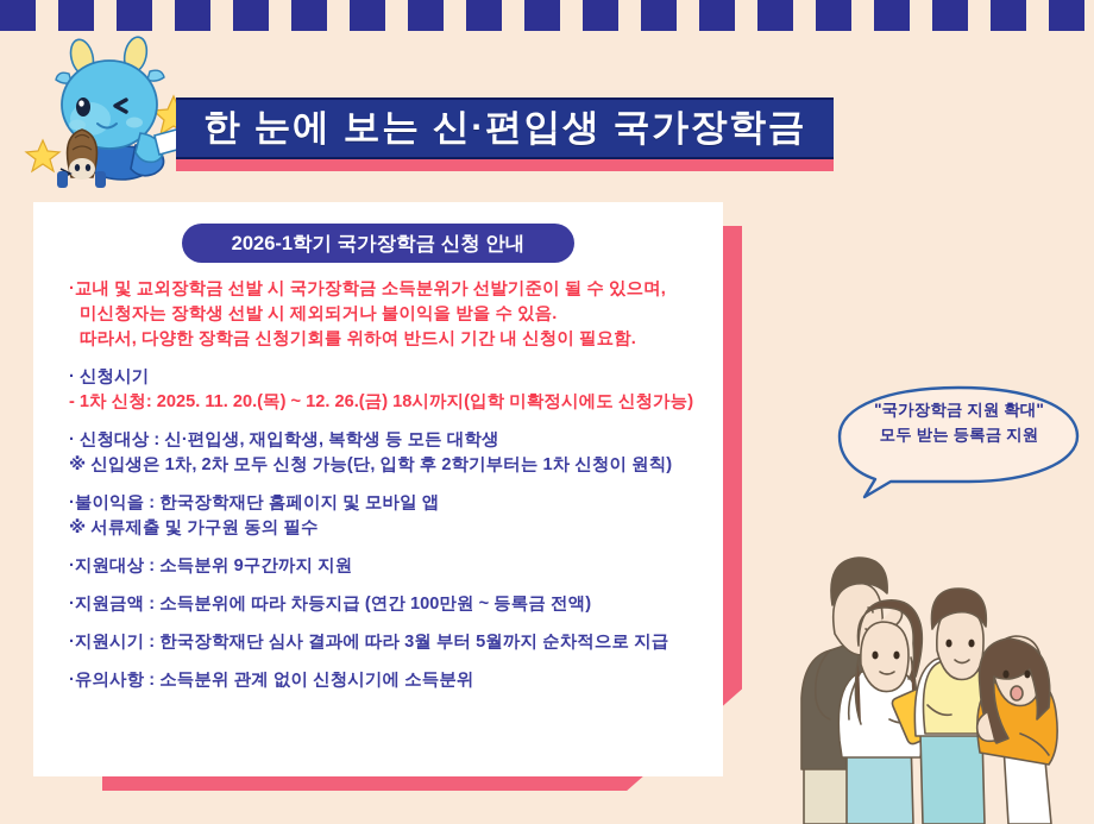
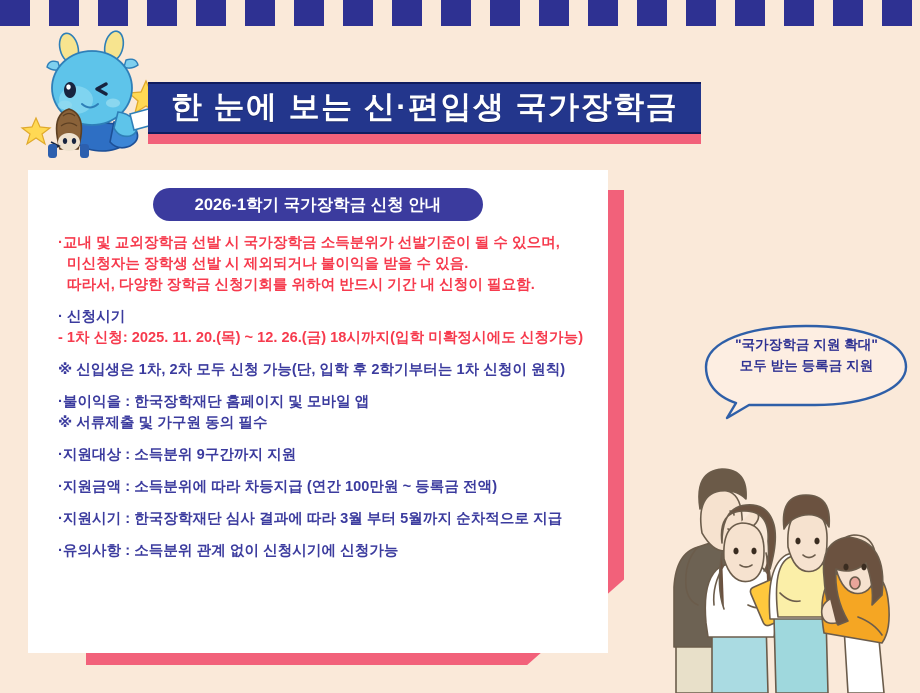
  한 눈에 보는 신·편입생 국가장학금
  2026-1학기 국가장학금 신청 안내
  ·교내 및 교외장학금 선발 시 국가장학금 소득분위가 선발기준이 될 수 있으며,
  미신청자는 장학생 선발 시 제외되거나 불이익을 받을 수 있음.
  따라서, 다양한 장학금 신청기회를 위하여 반드시 기간 내 신청이 필요함.
  · 신청시기
  - 1차 신청: 2025. 11. 20.(목) ~ 12. 26.(금) 18시까지(입학 미확정시에도 신청가능)
- · 신청대상 : 신·편입생, 재입학생, 복학생 등 모든 대학생
  ※ 신입생은 1차, 2차 모두 신청 가능(단, 입학 후 2학기부터는 1차 신청이 원칙)
  ·불이익을 : 한국장학재단 홈페이지 및 모바일 앱
  ※ 서류제출 및 가구원 동의 필수
  ·지원대상 : 소득분위 9구간까지 지원
  ·지원금액 : 소득분위에 따라 차등지급 (연간 100만원 ~ 등록금 전액)
  ·지원시기 : 한국장학재단 심사 결과에 따라 3월 부터 5월까지 순차적으로 지급
- ·유의사항 : 소득분위 관계 없이 신청시기에 소득분위
+ ·유의사항 : 소득분위 관계 없이 신청시기에 신청가능
  "국가장학금 지원 확대"
  모두 받는 등록금 지원
